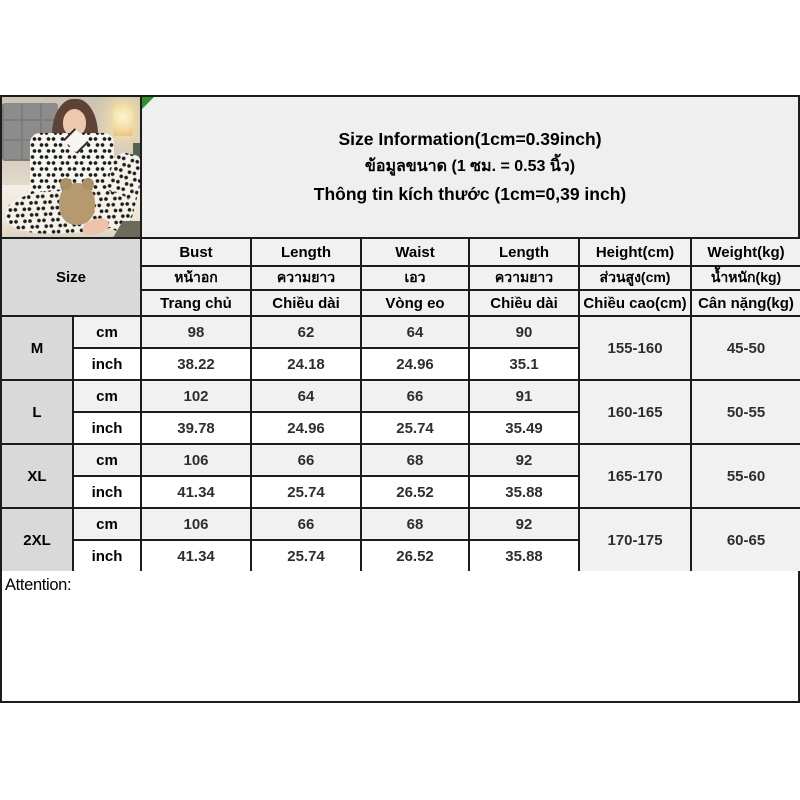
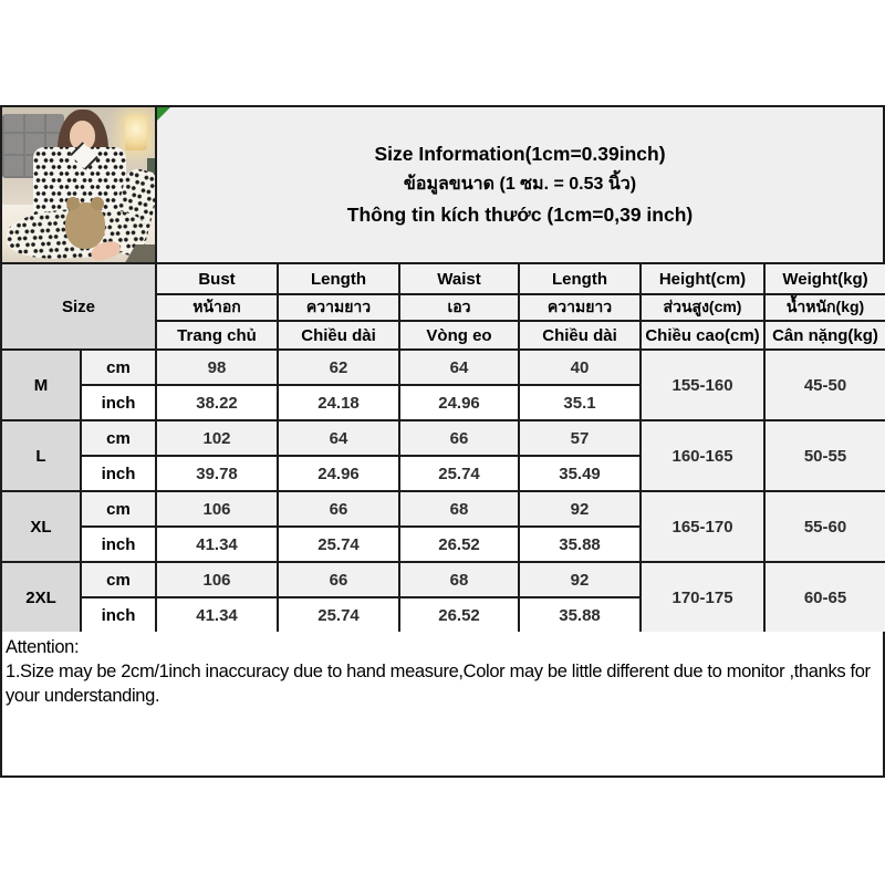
  Size Information(1cm=0.39inch)
  ข้อมูลขนาด (1 ซม. = 0.53 นิ้ว)
  Thông tin kích thước (1cm=0,39 inch)
  Size	Bust	Length	Waist	Length	Height(cm)	Weight(kg)
  หน้าอก	ความยาว	เอว	ความยาว	ส่วนสูง(cm)	น้ำหนัก(kg)
  Trang chủ	Chiều dài	Vòng eo	Chiều dài	Chiều cao(cm)	Cân nặng(kg)
- M	cm	98	62	64	90	155-160	45-50
+ M	cm	98	62	64	40	155-160	45-50
  inch	38.22	24.18	24.96	35.1
- L	cm	102	64	66	91	160-165	50-55
+ L	cm	102	64	66	57	160-165	50-55
  inch	39.78	24.96	25.74	35.49
  XL	cm	106	66	68	92	165-170	55-60
  inch	41.34	25.74	26.52	35.88
  2XL	cm	106	66	68	92	170-175	60-65
  inch	41.34	25.74	26.52	35.88
  Attention:
+ 1.Size may be 2cm/1inch inaccuracy due to hand measure,Color may be little different due to monitor ,thanks for your understanding.
